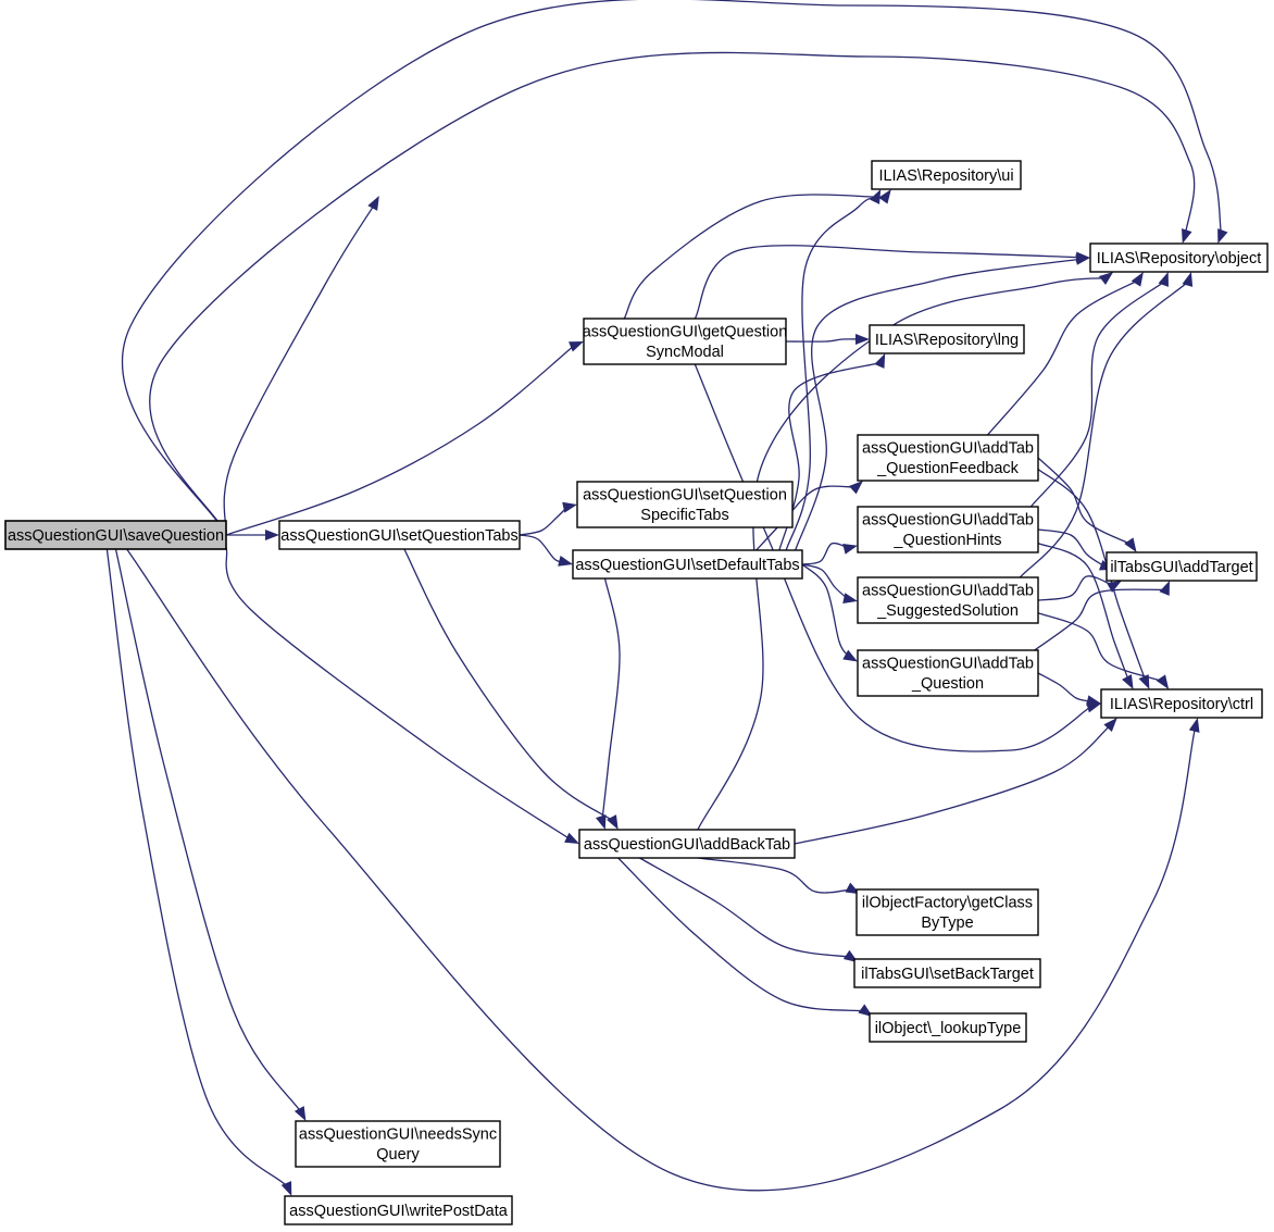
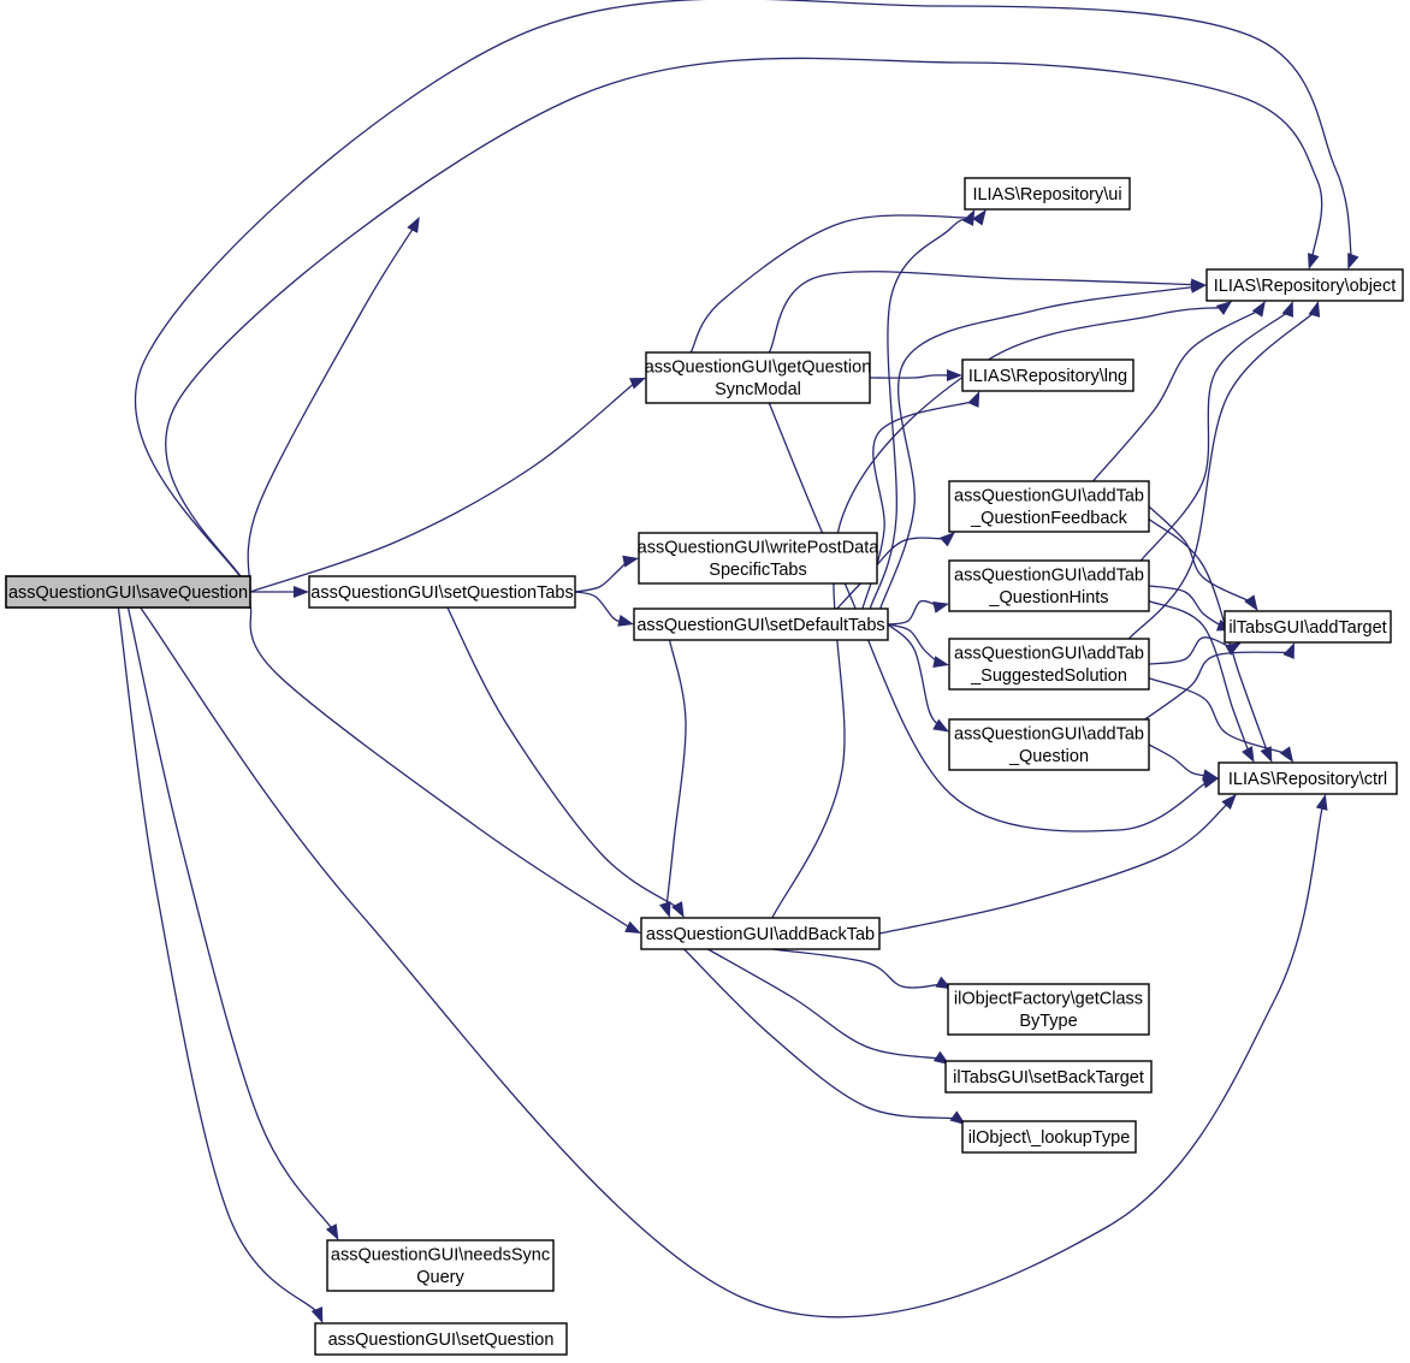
  assQuestionGUI\saveQuestion
  assQuestionGUI\setQuestionTabs
  assQuestionGUI\getQuestion
  SyncModal
- assQuestionGUI\setQuestion
+ assQuestionGUI\writePostData
  SpecificTabs
  assQuestionGUI\setDefaultTabs
  assQuestionGUI\addBackTab
  assQuestionGUI\needsSync
  Query
- assQuestionGUI\writePostData
+ assQuestionGUI\setQuestion
  ILIAS\Repository\ui
  ILIAS\Repository\object
  ILIAS\Repository\lng
  assQuestionGUI\addTab
  _QuestionFeedback
  assQuestionGUI\addTab
  _QuestionHints
  assQuestionGUI\addTab
  _SuggestedSolution
  assQuestionGUI\addTab
  _Question
  ilTabsGUI\addTarget
  ILIAS\Repository\ctrl
  ilObjectFactory\getClass
  ByType
  ilTabsGUI\setBackTarget
  ilObject\_lookupType
